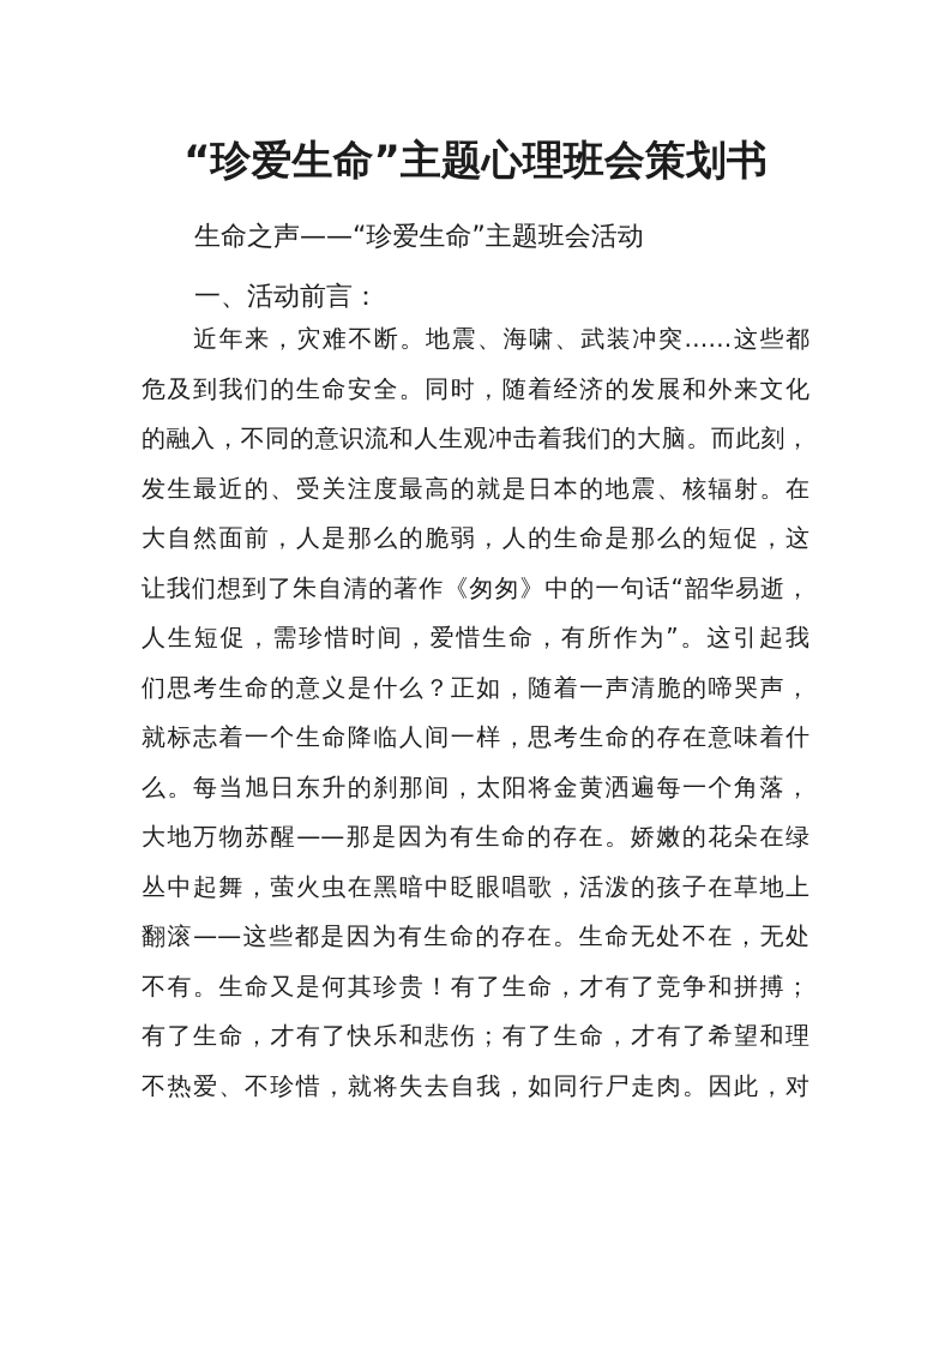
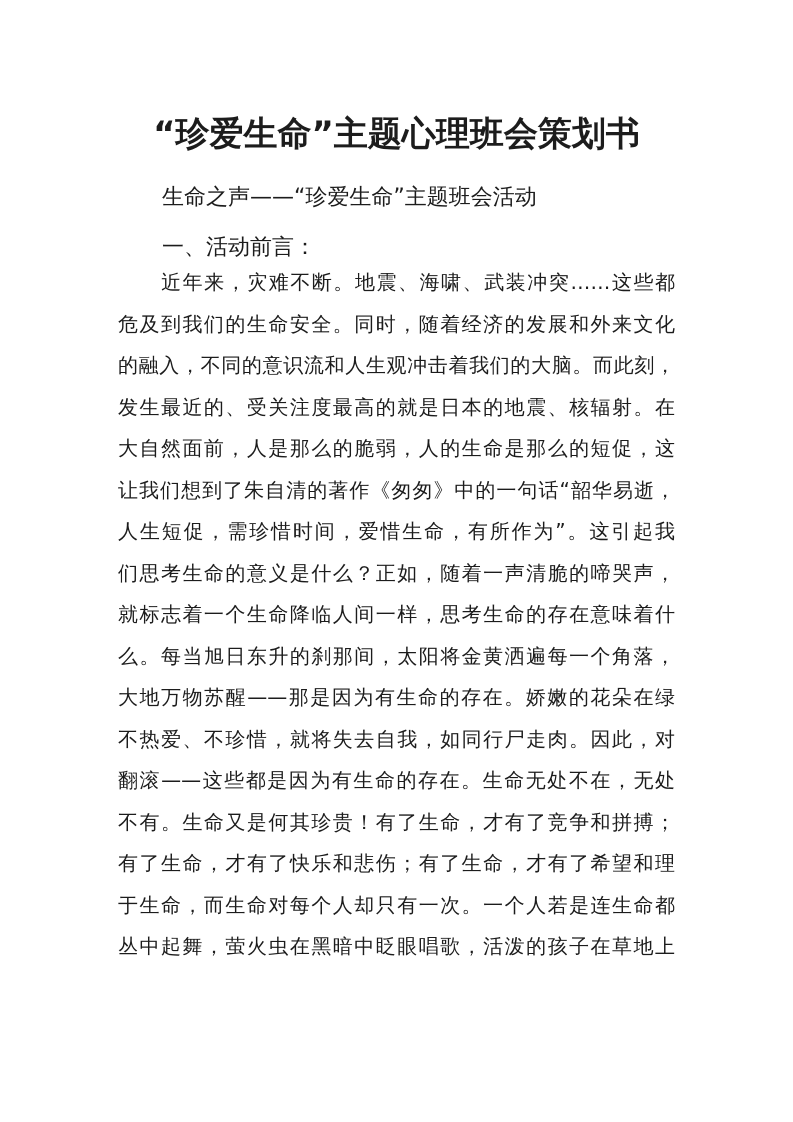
  “珍爱生命”主题心理班会策划书
  生命之声——“珍爱生命”主题班会活动
  一、活动前言：
  近年来，灾难不断。地震、海啸、武装冲突……这些都
  危及到我们的生命安全。同时，随着经济的发展和外来文化
  的融入，不同的意识流和人生观冲击着我们的大脑。而此刻，
  发生最近的、受关注度最高的就是日本的地震、核辐射。在
  大自然面前，人是那么的脆弱，人的生命是那么的短促，这
  让我们想到了朱自清的著作《匆匆》中的一句话“韶华易逝，
  人生短促，需珍惜时间，爱惜生命，有所作为”。这引起我
  们思考生命的意义是什么？正如，随着一声清脆的啼哭声，
  就标志着一个生命降临人间一样，思考生命的存在意味着什
  么。每当旭日东升的刹那间，太阳将金黄洒遍每一个角落，
  大地万物苏醒——那是因为有生命的存在。娇嫩的花朵在绿
- 丛中起舞，萤火虫在黑暗中眨眼唱歌，活泼的孩子在草地上
+ 不热爱、不珍惜，就将失去自我，如同行尸走肉。因此，对
  翻滚——这些都是因为有生命的存在。生命无处不在，无处
  不有。生命又是何其珍贵！有了生命，才有了竞争和拼搏；
  有了生命，才有了快乐和悲伤；有了生命，才有了希望和理
+ 于生命，而生命对每个人却只有一次。一个人若是连生命都
- 不热爱、不珍惜，就将失去自我，如同行尸走肉。因此，对
+ 丛中起舞，萤火虫在黑暗中眨眼唱歌，活泼的孩子在草地上
